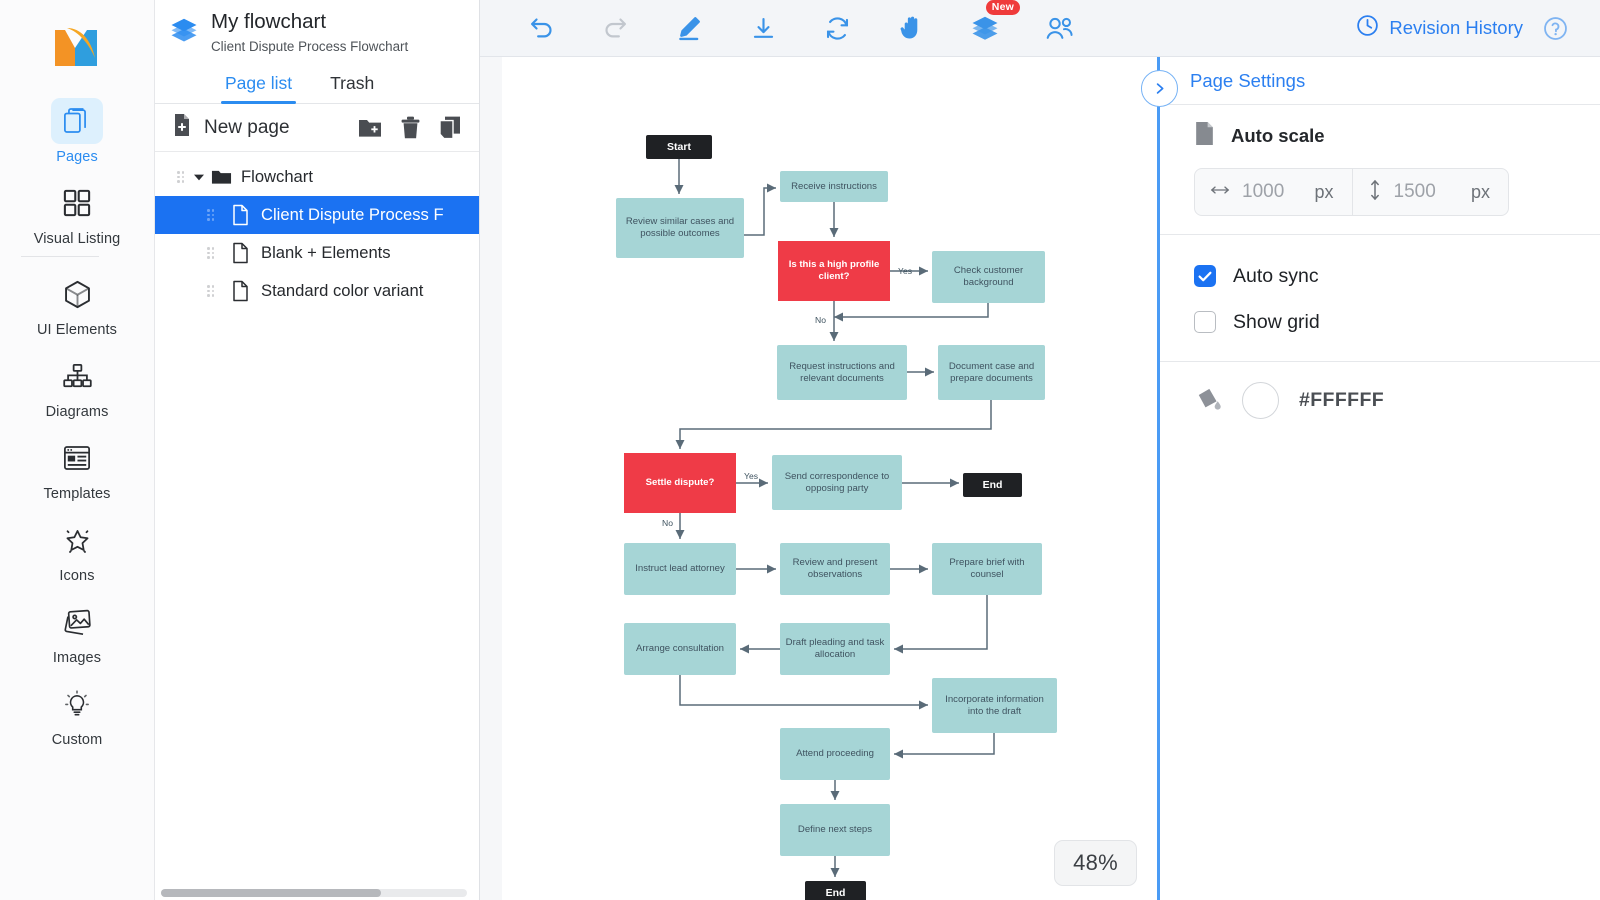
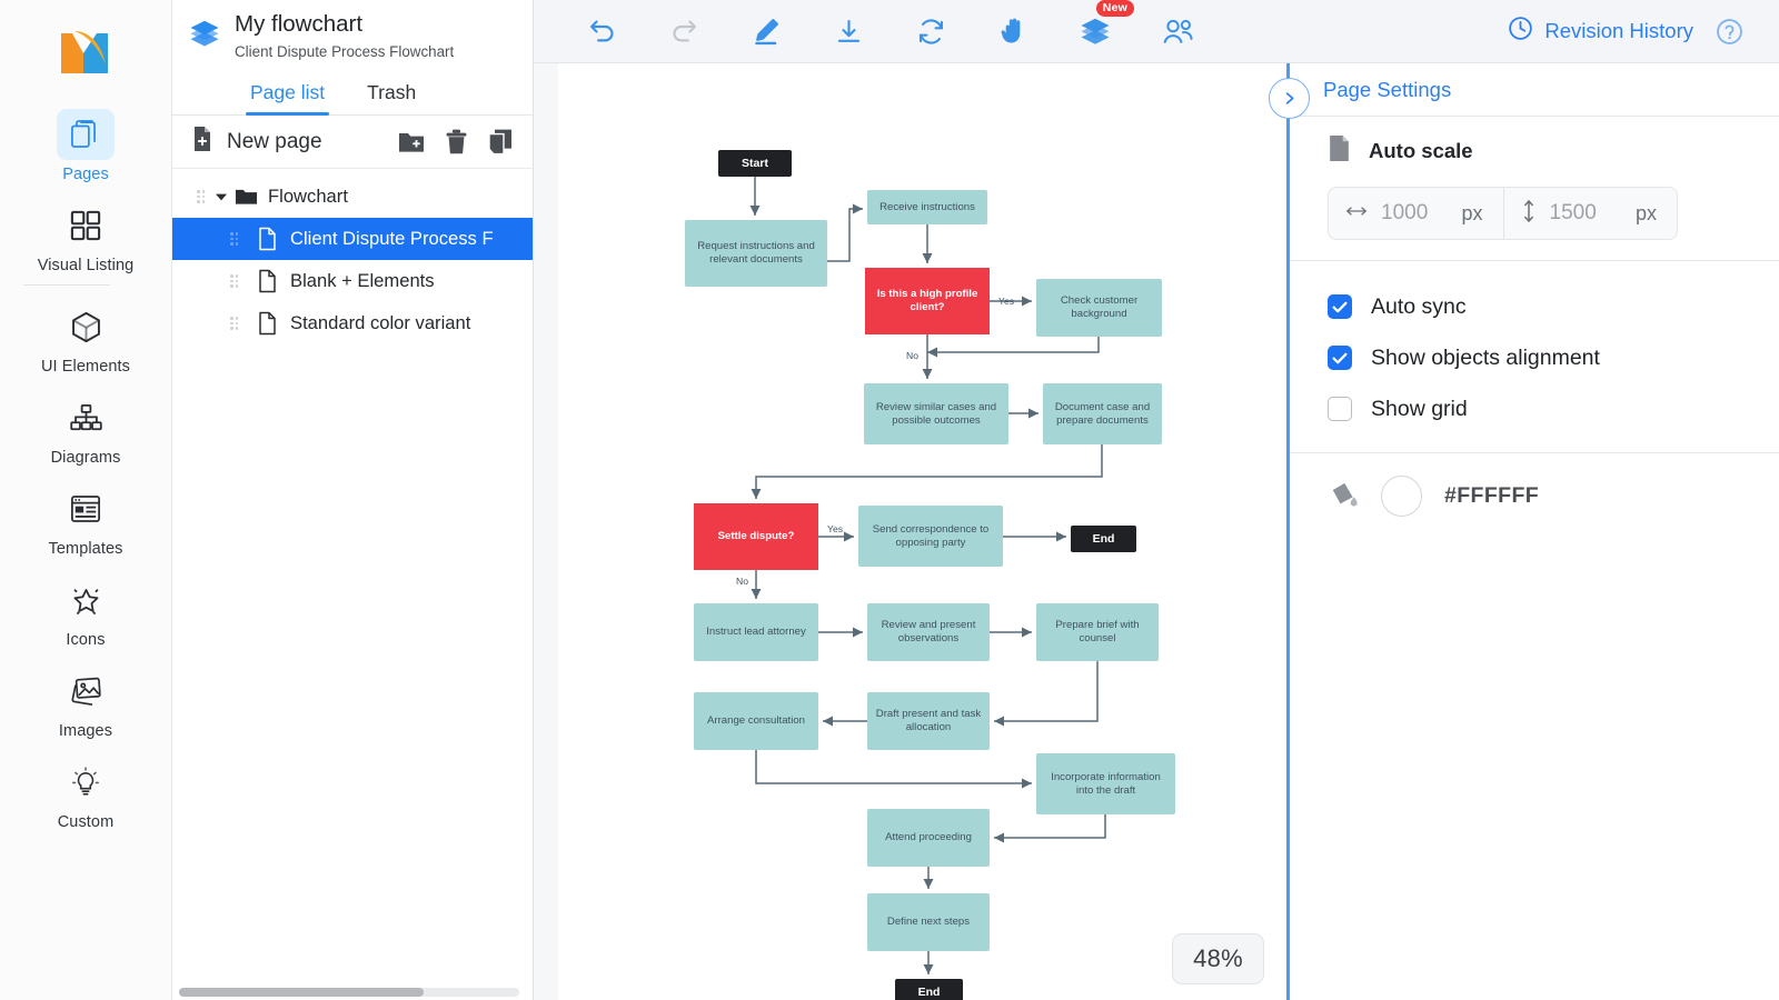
  Pages
  Visual Listing
  UI Elements
  Diagrams
  Templates
  Icons
  Images
  Custom
  My flowchart
  Client Dispute Process Flowchart
  Page list
  Trash
  New page
  Flowchart
  Client Dispute Process F
  Blank + Elements
  Standard color variant
  New
  Revision History
  Start
- Review similar cases and possible outcomes
+ Request instructions and relevant documents
  Receive instructions
  Is this a high profile client?
  Check customer background
- Request instructions and relevant documents
+ Review similar cases and possible outcomes
  Document case and prepare documents
  Settle dispute?
  Send correspondence to opposing party
  End
  Instruct lead attorney
  Review and present observations
  Prepare brief with counsel
  Arrange consultation
- Draft pleading and task allocation
+ Draft present and task allocation
  Incorporate information into the draft
  Attend proceeding
  Define next steps
  End
  Yes
  No
  Yes
  No
  48%
  Page Settings
  Auto scale
  1000
  px
  1500
  px
  Auto sync
+ Show objects alignment
  Show grid
  #FFFFFF
